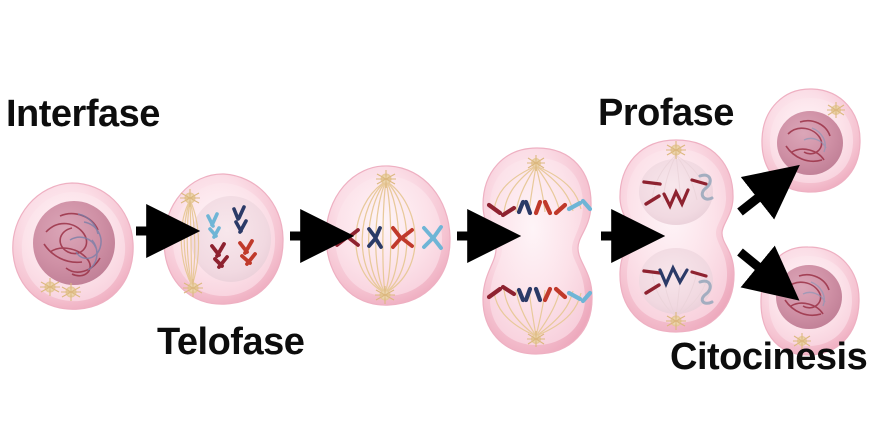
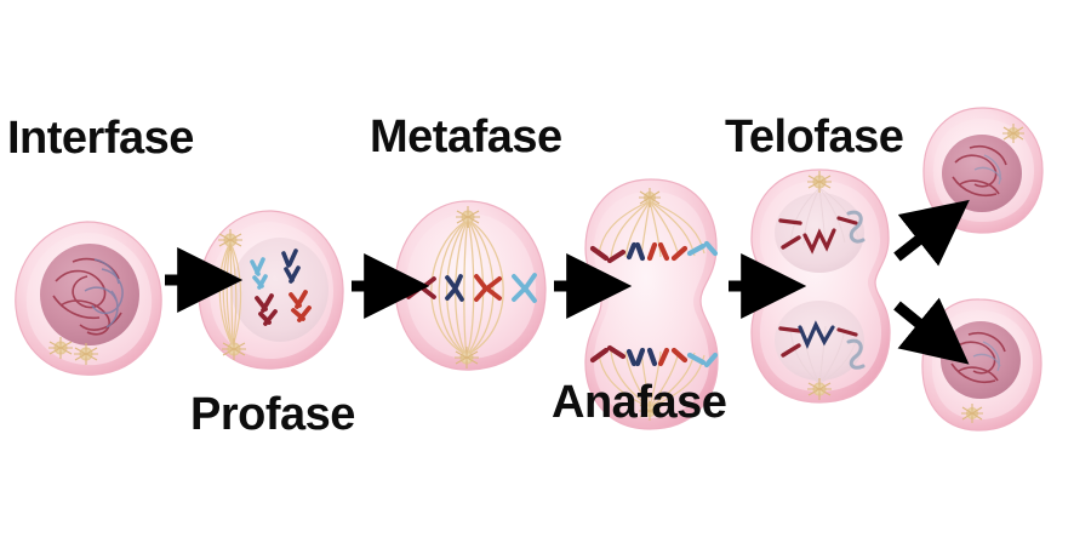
  Interfase
- Telofase
+ Profase
+ Metafase
+ Anafase
- Profase
+ Telofase
- Citocinesis
